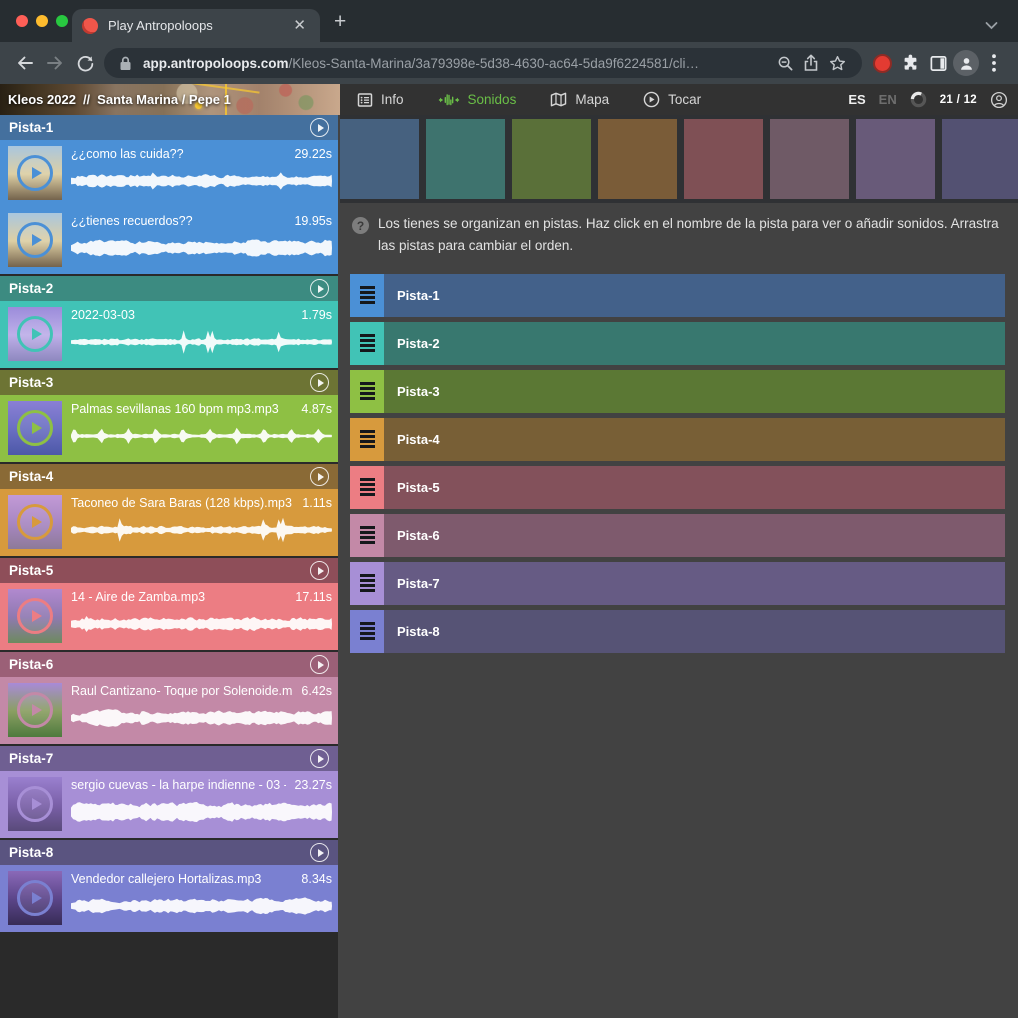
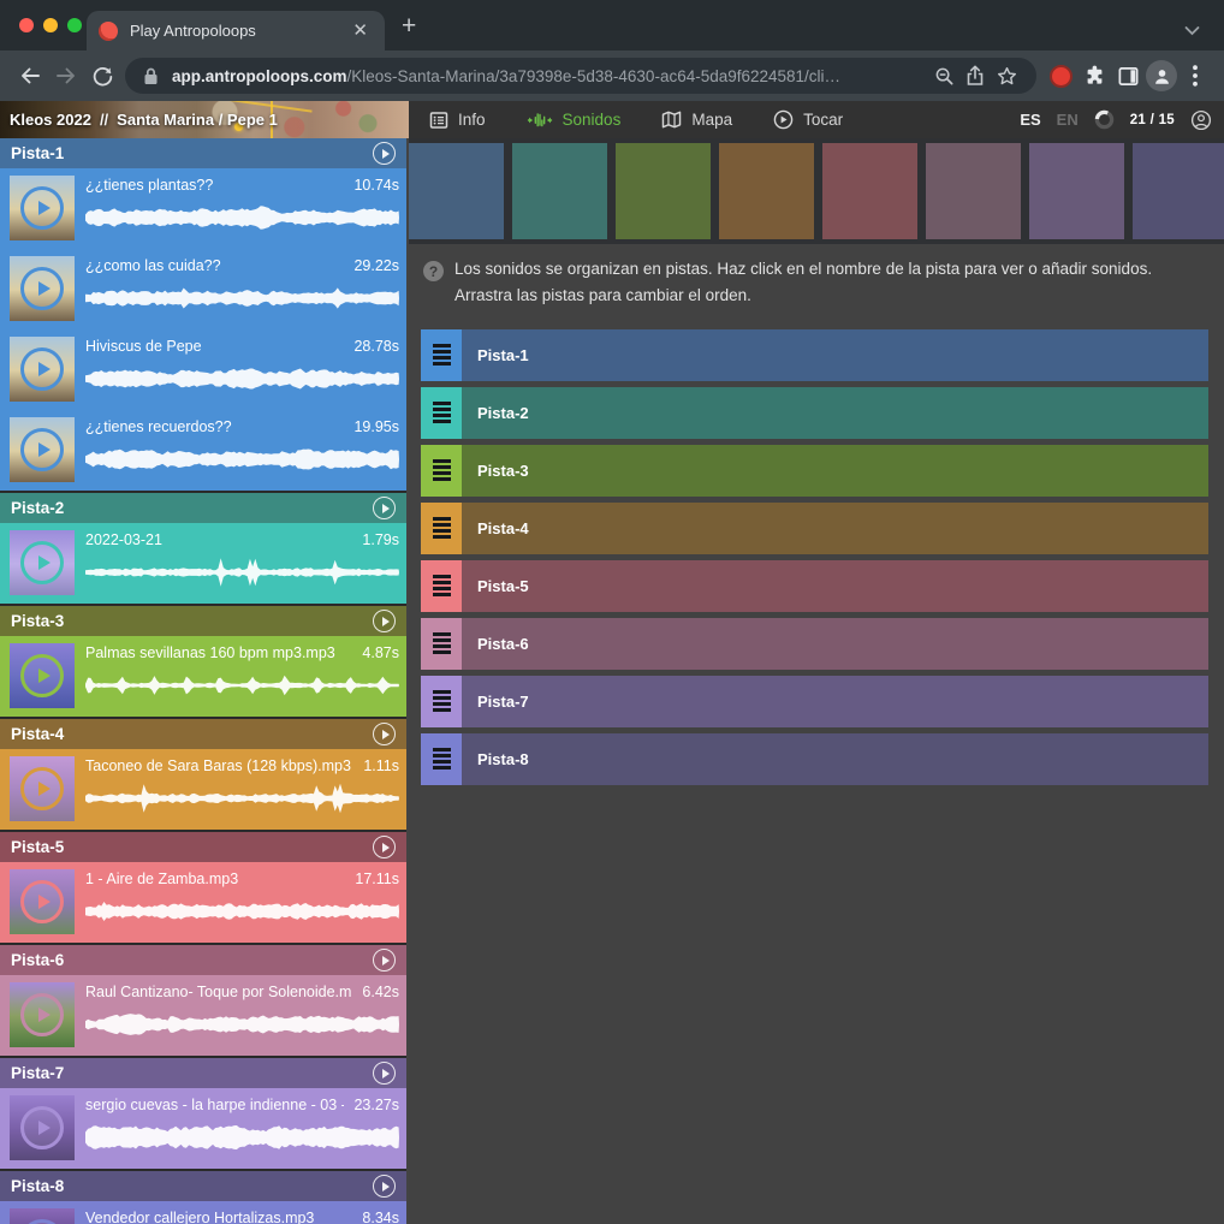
  Play Antropoloops
  ✕
  +
  app.antropoloops.com/Kleos-Santa-Marina/3a79398e-5d38-4630-ac64-5da9f6224581/cli…
  Kleos 2022
  //
  Santa Marina / Pepe 1
  Info
  Sonidos
  Mapa
  Tocar
  ES
  EN
- 21 / 12
+ 21 / 15
  Pista-1
+ ¿¿tienes plantas??
+ 10.74s
  ¿¿como las cuida??
  29.22s
+ Hiviscus de Pepe
+ 28.78s
  ¿¿tienes recuerdos??
  19.95s
  Pista-2
- 2022-03-03
+ 2022-03-21
  1.79s
  Pista-3
  Palmas sevillanas 160 bpm mp3.mp3
  4.87s
  Pista-4
  Taconeo de Sara Baras (128 kbps).mp3
  1.11s
  Pista-5
- 14 - Aire de Zamba.mp3
+ 1 - Aire de Zamba.mp3
  17.11s
  Pista-6
  Raul Cantizano- Toque por Solenoide.m
  6.42s
  Pista-7
  sergio cuevas - la harpe indienne - 03 -
  23.27s
  Pista-8
  Vendedor callejero Hortalizas.mp3
  8.34s
  ?
- Los tienes se organizan en pistas. Haz click en el nombre de la pista para ver o añadir sonidos. Arrastra las pistas para cambiar el orden.
+ Los sonidos se organizan en pistas. Haz click en el nombre de la pista para ver o añadir sonidos. Arrastra las pistas para cambiar el orden.
  Pista-1
  Pista-2
  Pista-3
  Pista-4
  Pista-5
  Pista-6
  Pista-7
  Pista-8
